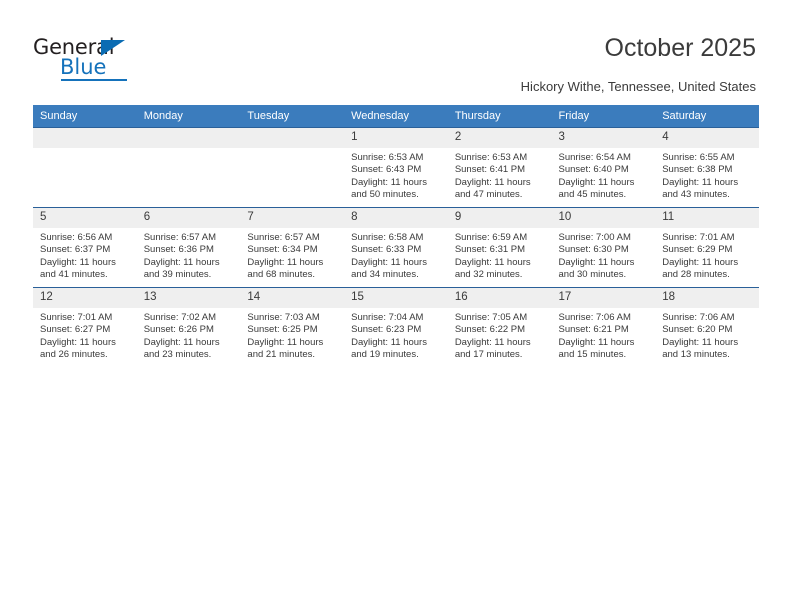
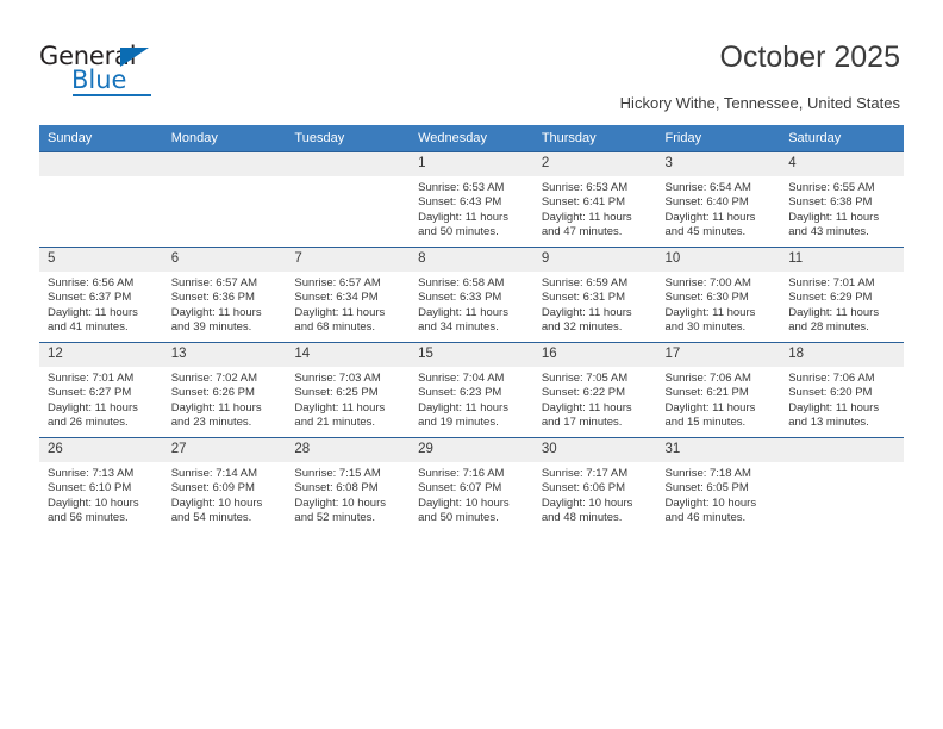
  General
  Blue
  October 2025
  Hickory Withe, Tennessee, United States
  Sunday	Monday	Tuesday	Wednesday	Thursday	Friday	Saturday
  			1Sunrise: 6:53 AMSunset: 6:43 PMDaylight: 11 hours and 50 minutes.	2Sunrise: 6:53 AMSunset: 6:41 PMDaylight: 11 hours and 47 minutes.	3Sunrise: 6:54 AMSunset: 6:40 PMDaylight: 11 hours and 45 minutes.	4Sunrise: 6:55 AMSunset: 6:38 PMDaylight: 11 hours and 43 minutes.
  5Sunrise: 6:56 AMSunset: 6:37 PMDaylight: 11 hours and 41 minutes.	6Sunrise: 6:57 AMSunset: 6:36 PMDaylight: 11 hours and 39 minutes.	7Sunrise: 6:57 AMSunset: 6:34 PMDaylight: 11 hours and 68 minutes.	8Sunrise: 6:58 AMSunset: 6:33 PMDaylight: 11 hours and 34 minutes.	9Sunrise: 6:59 AMSunset: 6:31 PMDaylight: 11 hours and 32 minutes.	10Sunrise: 7:00 AMSunset: 6:30 PMDaylight: 11 hours and 30 minutes.	11Sunrise: 7:01 AMSunset: 6:29 PMDaylight: 11 hours and 28 minutes.
  12Sunrise: 7:01 AMSunset: 6:27 PMDaylight: 11 hours and 26 minutes.	13Sunrise: 7:02 AMSunset: 6:26 PMDaylight: 11 hours and 23 minutes.	14Sunrise: 7:03 AMSunset: 6:25 PMDaylight: 11 hours and 21 minutes.	15Sunrise: 7:04 AMSunset: 6:23 PMDaylight: 11 hours and 19 minutes.	16Sunrise: 7:05 AMSunset: 6:22 PMDaylight: 11 hours and 17 minutes.	17Sunrise: 7:06 AMSunset: 6:21 PMDaylight: 11 hours and 15 minutes.	18Sunrise: 7:06 AMSunset: 6:20 PMDaylight: 11 hours and 13 minutes.
+ 26Sunrise: 7:13 AMSunset: 6:10 PMDaylight: 10 hours and 56 minutes.	27Sunrise: 7:14 AMSunset: 6:09 PMDaylight: 10 hours and 54 minutes.	28Sunrise: 7:15 AMSunset: 6:08 PMDaylight: 10 hours and 52 minutes.	29Sunrise: 7:16 AMSunset: 6:07 PMDaylight: 10 hours and 50 minutes.	30Sunrise: 7:17 AMSunset: 6:06 PMDaylight: 10 hours and 48 minutes.	31Sunrise: 7:18 AMSunset: 6:05 PMDaylight: 10 hours and 46 minutes.
